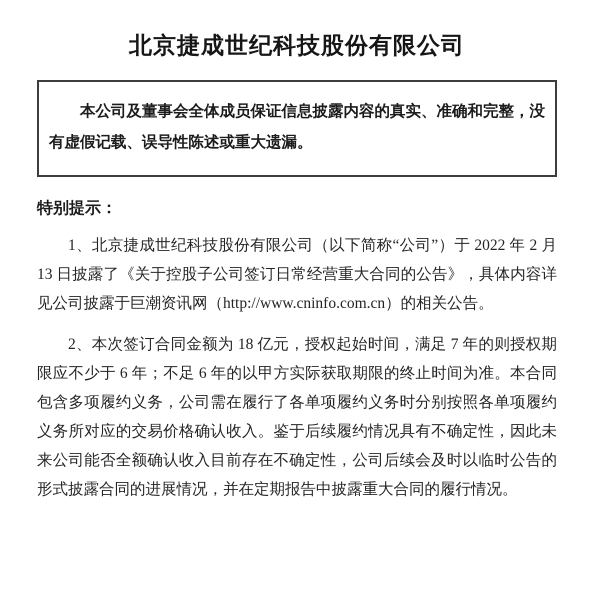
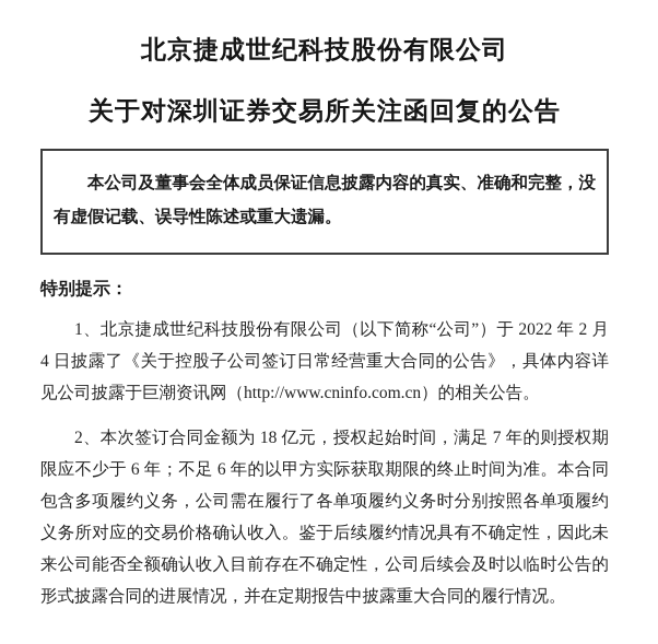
  北京捷成世纪科技股份有限公司
+ 关于对深圳证券交易所关注函回复的公告
  本公司及董事会全体成员保证信息披露内容的真实、准确和完整，没有虚假记载、误导性陈述或重大遗漏。
  特别提示：
- 1、北京捷成世纪科技股份有限公司（以下简称“公司”）于 2022 年 2 月 13 日披露了《关于控股子公司签订日常经营重大合同的公告》，具体内容详见公司披露于巨潮资讯网（http://www.cninfo.com.cn）的相关公告。
+ 1、北京捷成世纪科技股份有限公司（以下简称“公司”）于 2022 年 2 月 4 日披露了《关于控股子公司签订日常经营重大合同的公告》，具体内容详见公司披露于巨潮资讯网（http://www.cninfo.com.cn）的相关公告。
  2、本次签订合同金额为 18 亿元，授权起始时间，满足 7 年的则授权期限应不少于 6 年；不足 6 年的以甲方实际获取期限的终止时间为准。本合同包含多项履约义务，公司需在履行了各单项履约义务时分别按照各单项履约义务所对应的交易价格确认收入。鉴于后续履约情况具有不确定性，因此未来公司能否全额确认收入目前存在不确定性，公司后续会及时以临时公告的形式披露合同的进展情况，并在定期报告中披露重大合同的履行情况。
